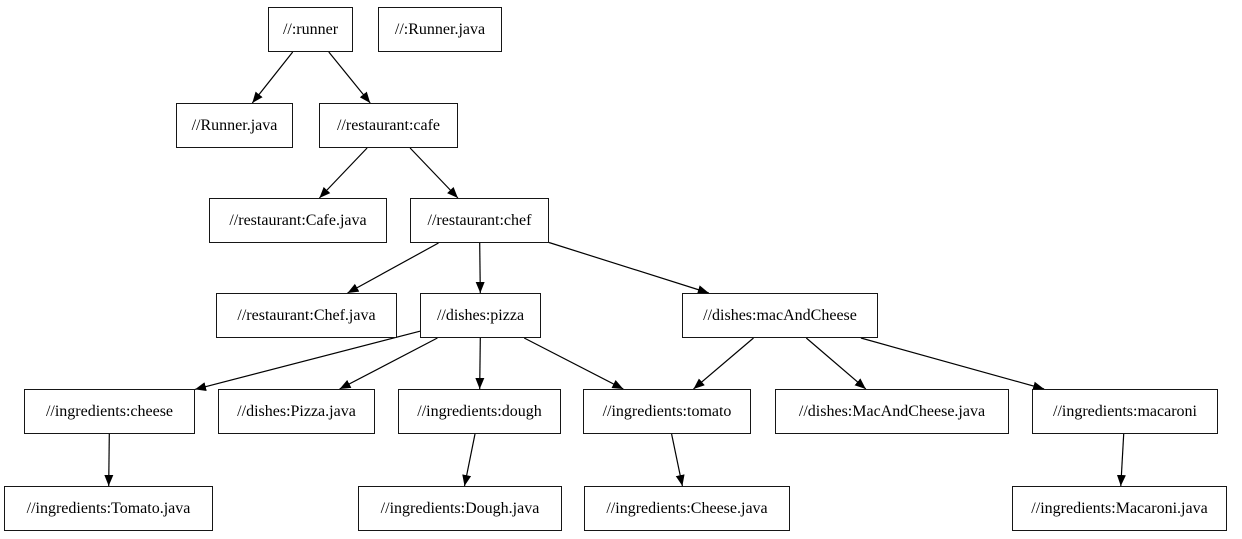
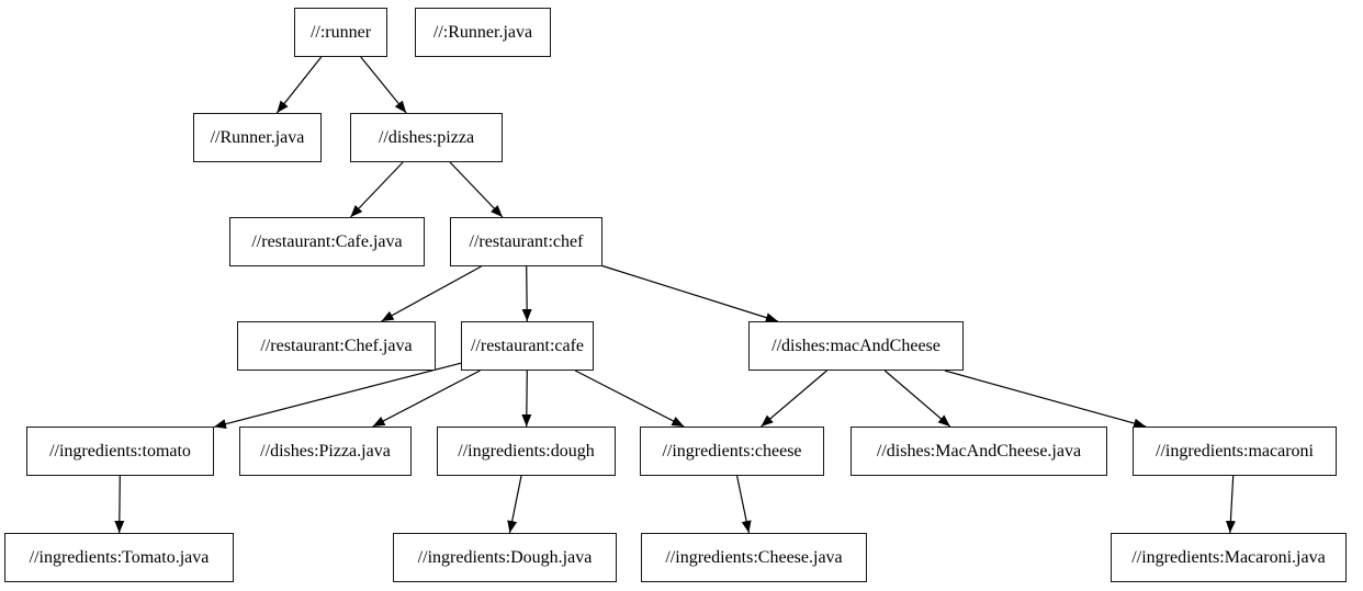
  //:runner
  //:Runner.java
  //Runner.java
- //restaurant:cafe
+ //dishes:pizza
  //restaurant:Cafe.java
  //restaurant:chef
  //restaurant:Chef.java
- //dishes:pizza
+ //restaurant:cafe
  //dishes:macAndCheese
- //ingredients:cheese
+ //ingredients:tomato
  //dishes:Pizza.java
  //ingredients:dough
- //ingredients:tomato
+ //ingredients:cheese
  //dishes:MacAndCheese.java
  //ingredients:macaroni
  //ingredients:Tomato.java
  //ingredients:Dough.java
  //ingredients:Cheese.java
  //ingredients:Macaroni.java
